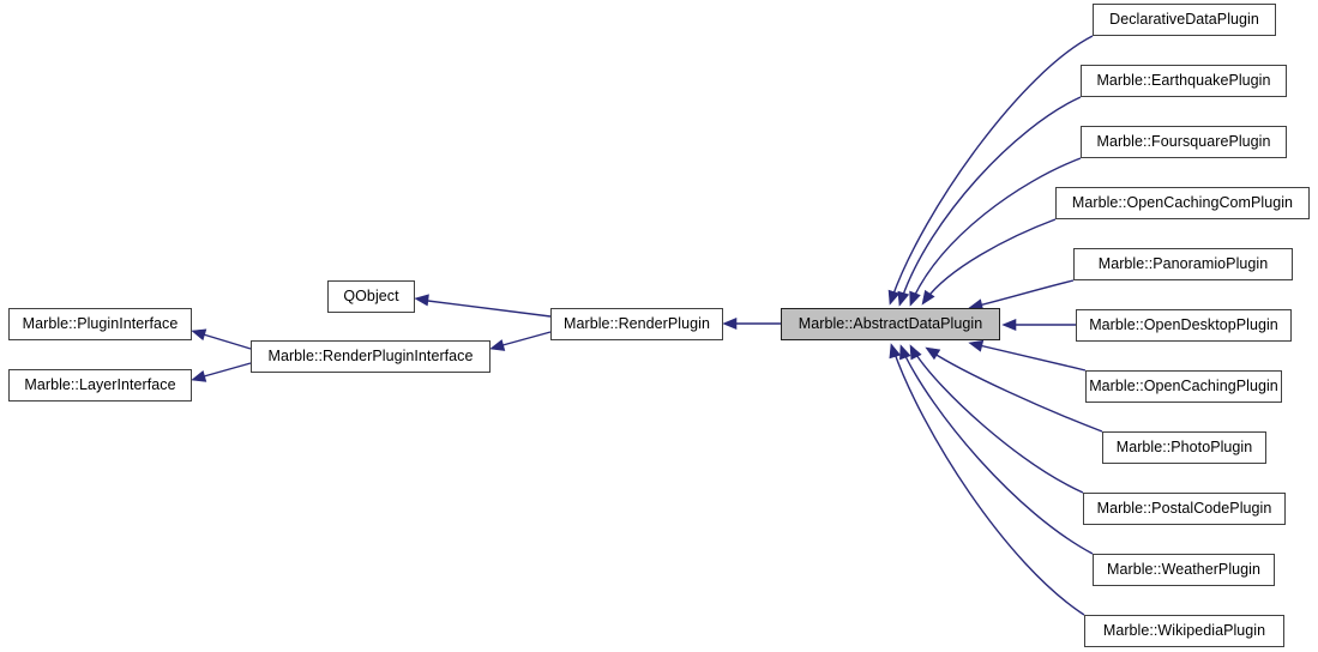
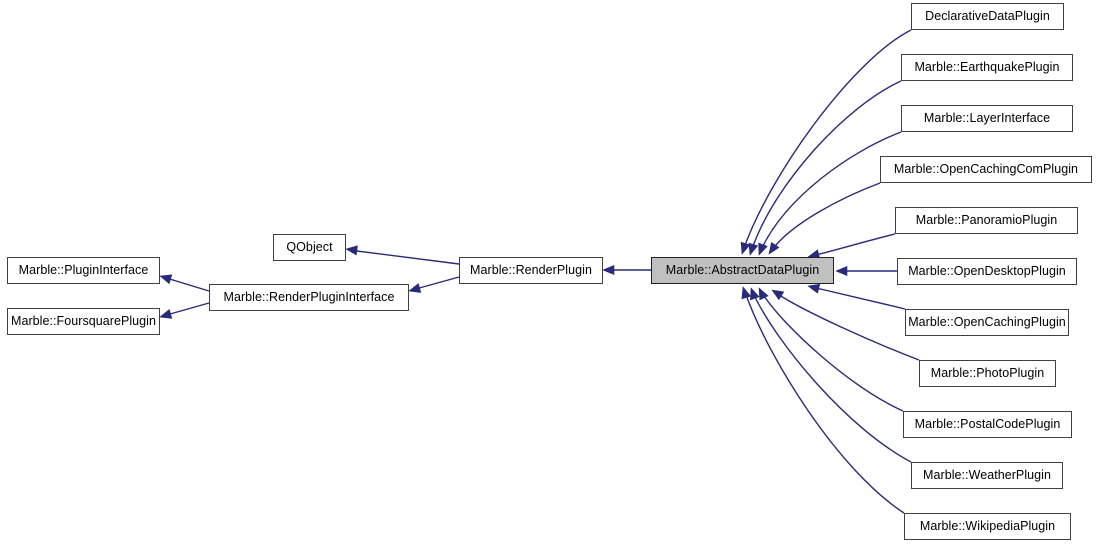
  Marble::PluginInterface
- Marble::LayerInterface
+ Marble::FoursquarePlugin
  QObject
  Marble::RenderPluginInterface
  Marble::RenderPlugin
  Marble::AbstractDataPlugin
  DeclarativeDataPlugin
  Marble::EarthquakePlugin
- Marble::FoursquarePlugin
+ Marble::LayerInterface
  Marble::OpenCachingComPlugin
  Marble::PanoramioPlugin
  Marble::OpenDesktopPlugin
  Marble::OpenCachingPlugin
  Marble::PhotoPlugin
  Marble::PostalCodePlugin
  Marble::WeatherPlugin
  Marble::WikipediaPlugin
